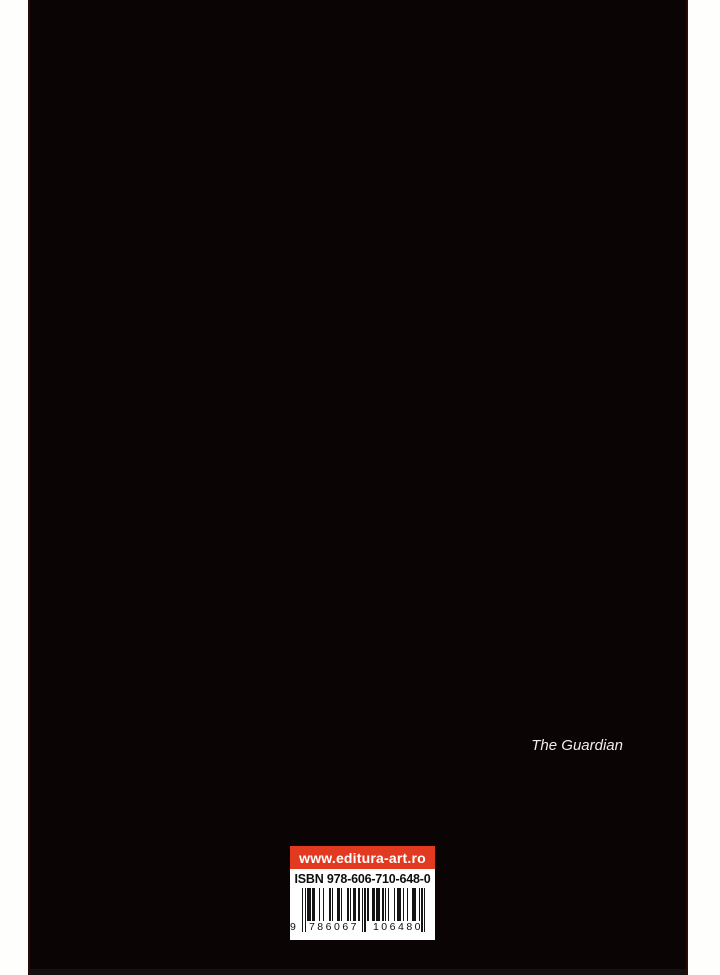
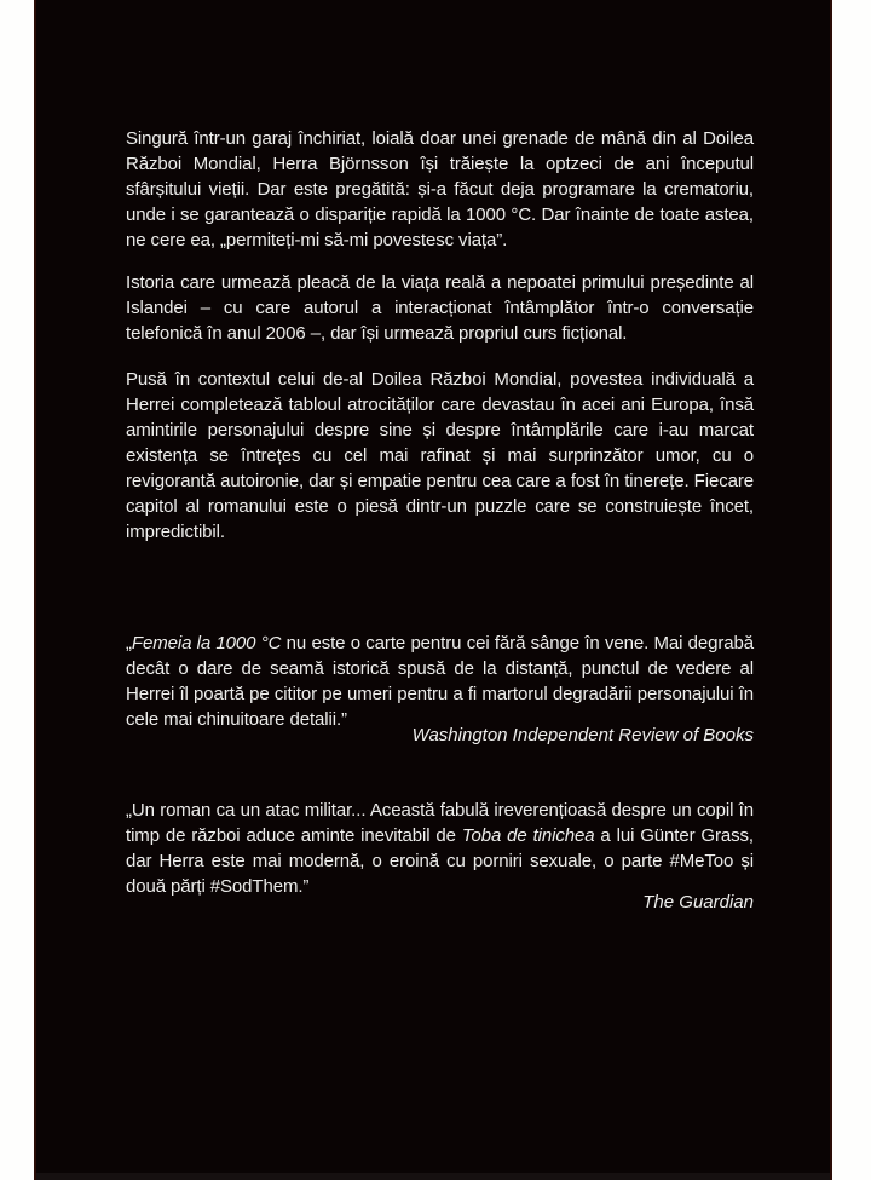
+ Singură într-un garaj închiriat, loială doar unei grenade de mână din al Doilea Război Mondial, Herra Björnsson își trăiește la optzeci de ani începutul sfârșitului vieții. Dar este pregătită: și-a făcut deja programare la crematoriu, unde i se garantează o dispariție rapidă la 1000 °C. Dar înainte de toate astea, ne cere ea, „permiteți-mi să-mi povestesc viața”.
+ Istoria care urmează pleacă de la viața reală a nepoatei primului președinte al Islandei – cu care autorul a interacționat întâmplător într-o conversație telefonică în anul 2006 –, dar își urmează propriul curs ficțional.
+ Pusă în contextul celui de-al Doilea Război Mondial, povestea individuală a Herrei completează tabloul atrocităților care devastau în acei ani Europa, însă amintirile personajului despre sine și despre întâmplările care i-au marcat existența se întrețes cu cel mai rafinat și mai surprinzător umor, cu o revigorantă autoironie, dar și empatie pentru cea care a fost în tinerețe. Fiecare capitol al romanului este o piesă dintr-un puzzle care se construiește încet, impredictibil.
+ „Femeia la 1000 °C nu este o carte pentru cei fără sânge în vene. Mai degrabă decât o dare de seamă istorică spusă de la distanță, punctul de vedere al Herrei îl poartă pe cititor pe umeri pentru a fi martorul degradării personajului în cele mai chinuitoare detalii.”
+ Washington Independent Review of Books
+ „Un roman ca un atac militar... Această fabulă ireverențioasă despre un copil în timp de război aduce aminte inevitabil de Toba de tinichea a lui Günter Grass, dar Herra este mai modernă, o eroină cu porniri sexuale, o parte #MeToo și două părți #SodThem.”
  The Guardian
- www.editura-art.ro
- ISBN 978-606-710-648-0
- 9
- 786067
- 106480
